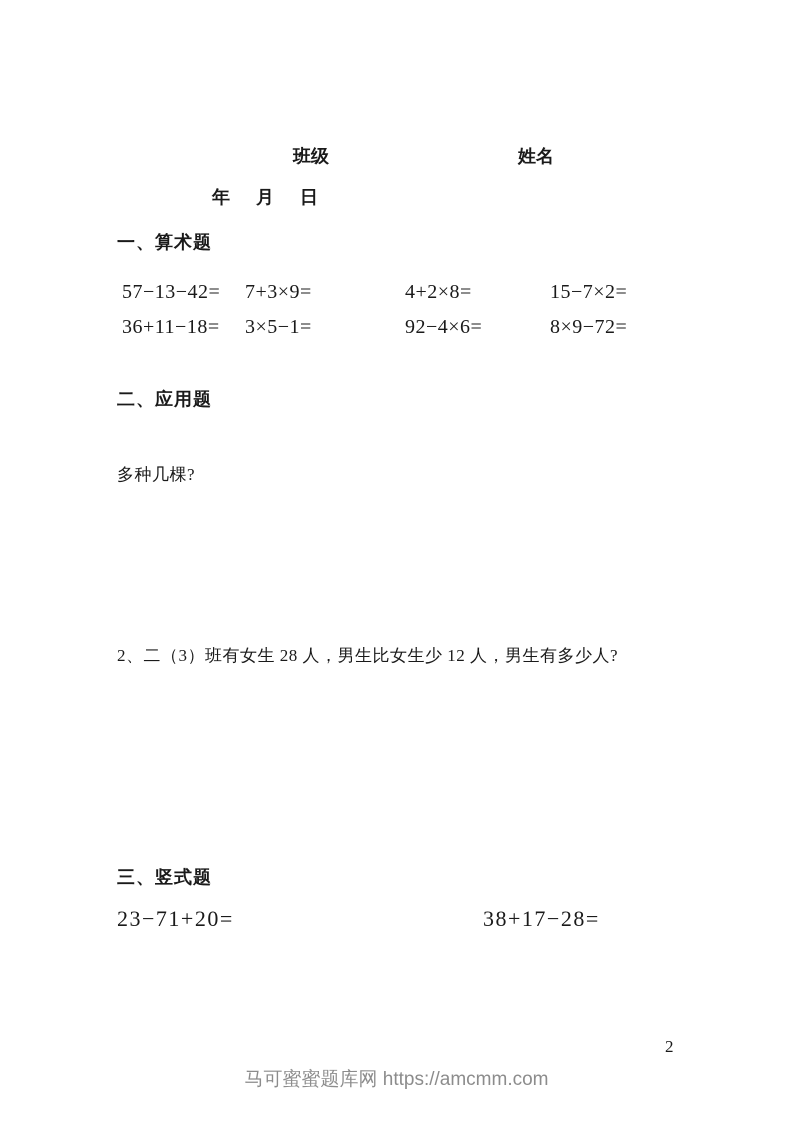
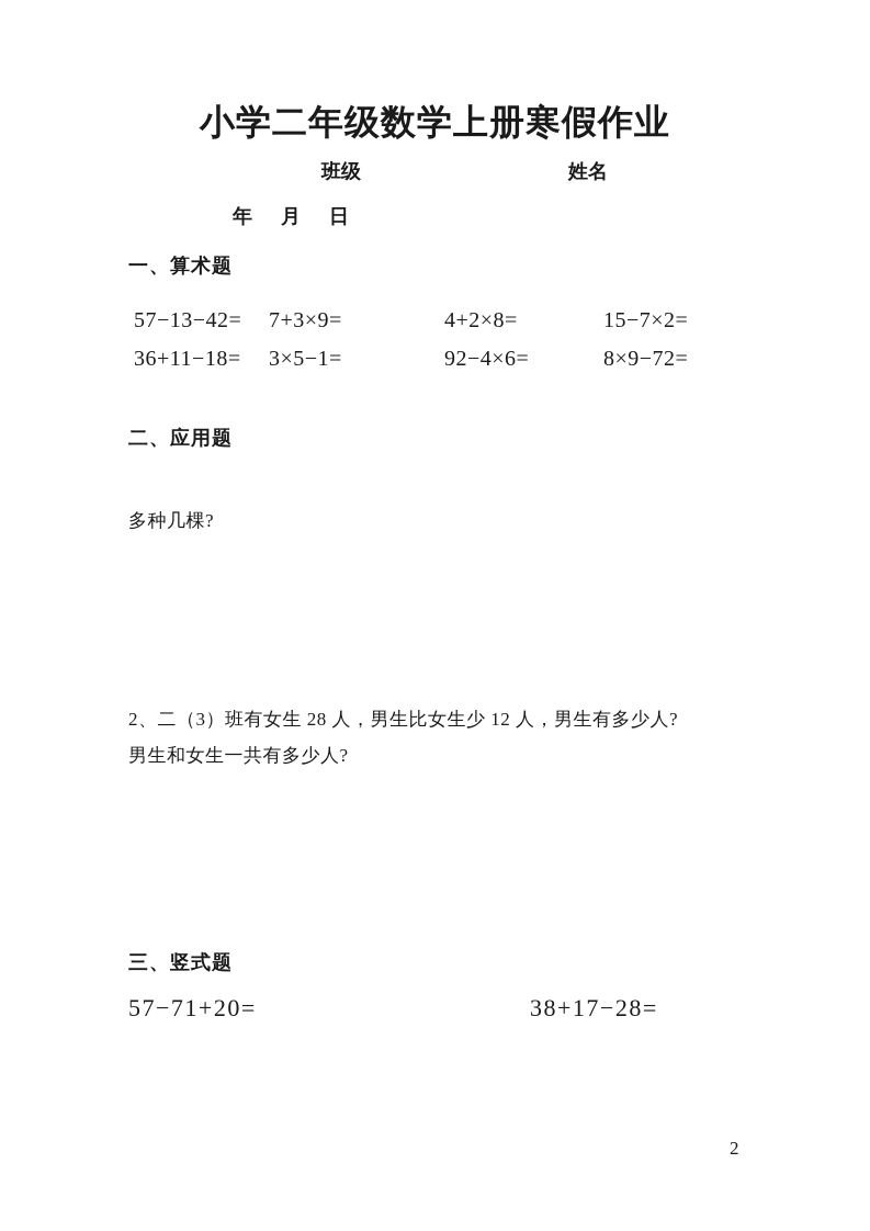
+ 小学二年级数学上册寒假作业
  班级
  姓名
  年
  月
  日
  一、算术题
  57−13−42=
  7+3×9=
  4+2×8=
  15−7×2=
  36+11−18=
  3×5−1=
  92−4×6=
  8×9−72=
  二、应用题
  多种几棵?
  2、二（3）班有女生 28 人，男生比女生少 12 人，男生有多少人?
+ 男生和女生一共有多少人?
  三、竖式题
- 23−71+20=
+ 57−71+20=
  38+17−28=
  2
- 马可蜜蜜题库网 https://amcmm.com
